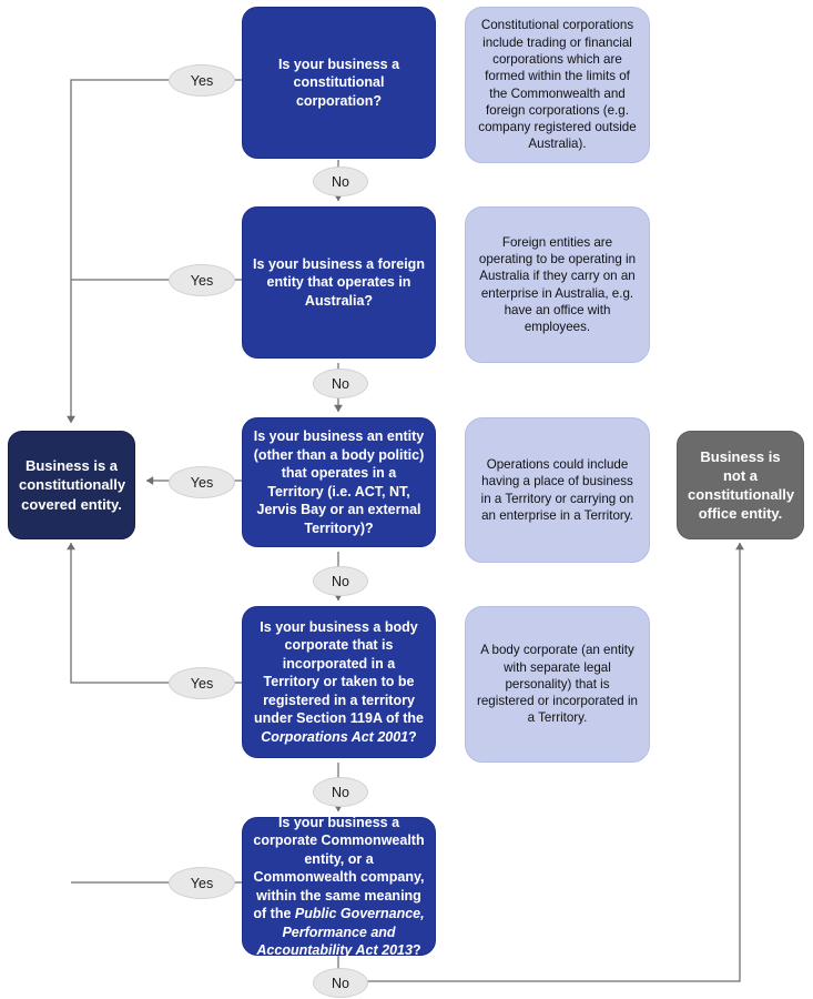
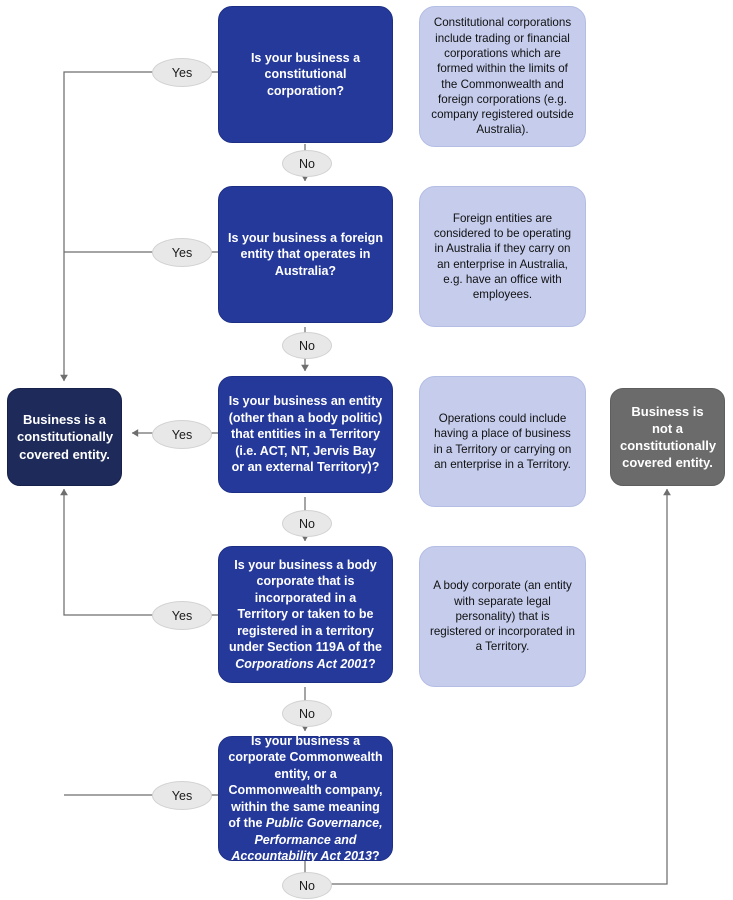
  Is your business a constitutional corporation?
  Is your business a foreign entity that operates in Australia?
- Is your business an entity (other than a body politic) that operates in a Territory (i.e. ACT, NT, Jervis Bay or an external Territory)?
+ Is your business an entity (other than a body politic) that entities in a Territory (i.e. ACT, NT, Jervis Bay or an external Territory)?
  Is your business a body corporate that is incorporated in a Territory or taken to be registered in a territory under Section 119A of the Corporations Act 2001?
  Is your business a corporate Commonwealth entity, or a Commonwealth company, within the same meaning of the Public Governance, Performance and Accountability Act 2013?
  Constitutional corporations include trading or financial corporations which are formed within the limits of the Commonwealth and foreign corporations (e.g. company registered outside Australia).
- Foreign entities are operating to be operating in Australia if they carry on an enterprise in Australia, e.g. have an office with employees.
+ Foreign entities are considered to be operating in Australia if they carry on an enterprise in Australia, e.g. have an office with employees.
  Operations could include having a place of business in a Territory or carrying on an enterprise in a Territory.
  A body corporate (an entity with separate legal personality) that is registered or incorporated in a Territory.
  Business is a constitutionally covered entity.
- Business is not a constitutionally office entity.
+ Business is not a constitutionally covered entity.
  Yes
  Yes
  Yes
  Yes
  Yes
  No
  No
  No
  No
  No
